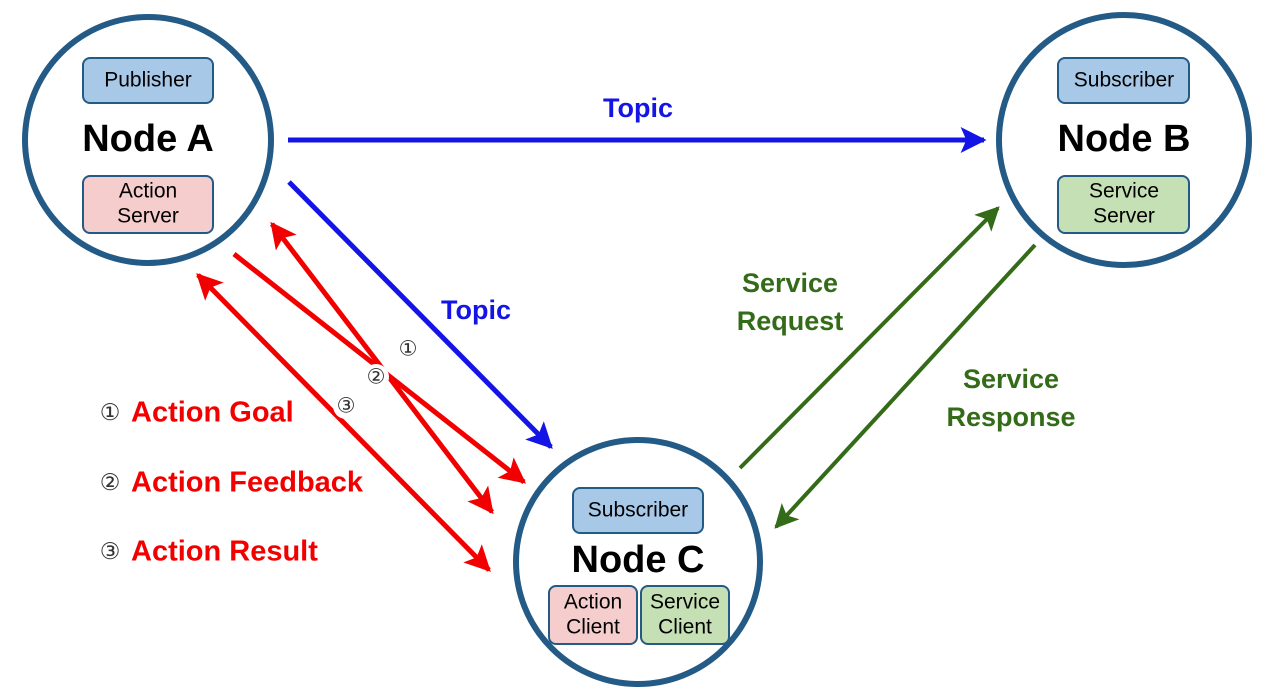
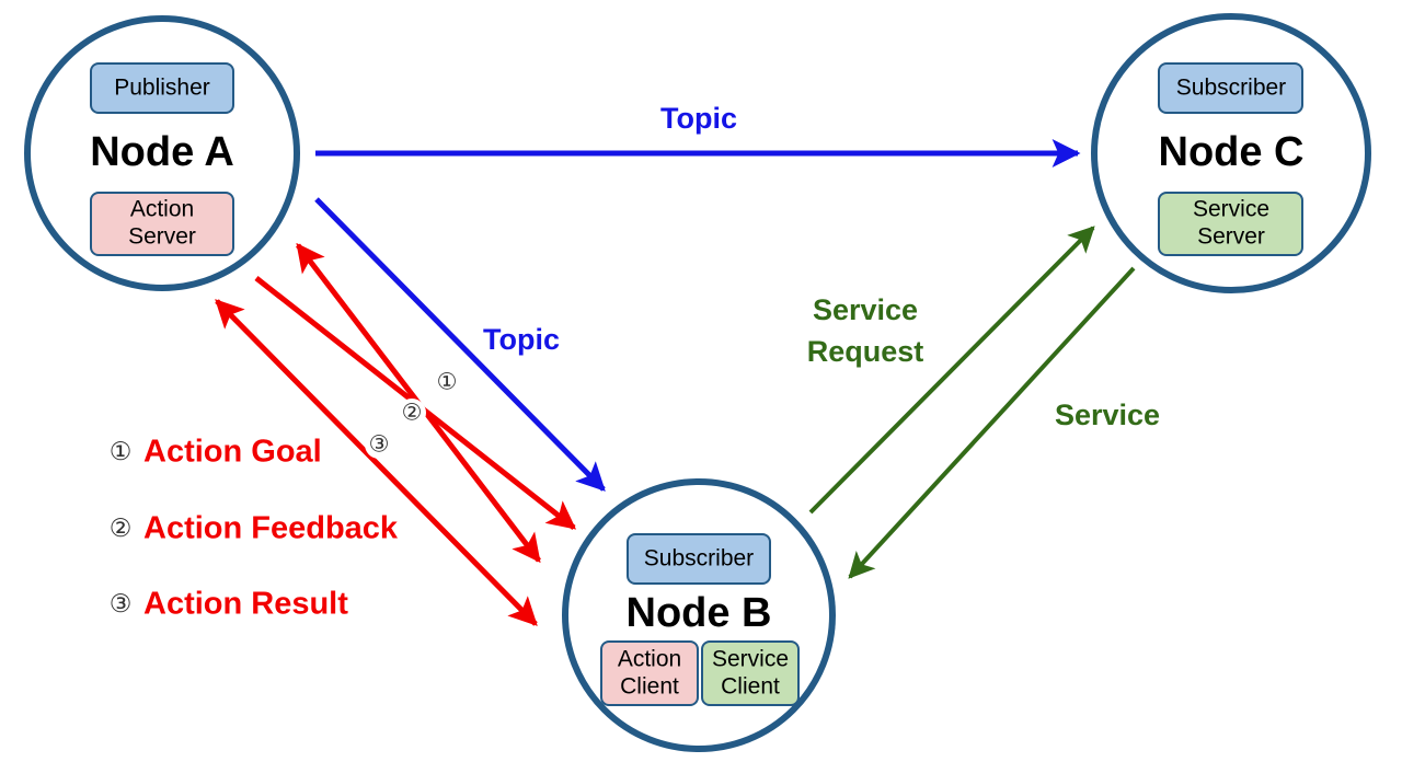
  Topic
  Topic
  ①
  ②
  ③
  Service
  Request
  Service
- Response
  Publisher
  Node A
  Action
  Server
  Subscriber
- Node B
+ Node C
  Service
  Server
  Subscriber
- Node C
+ Node B
  Action
  Client
  Service
  Client
  ①
  Action Goal
  ②
  Action Feedback
  ③
  Action Result
